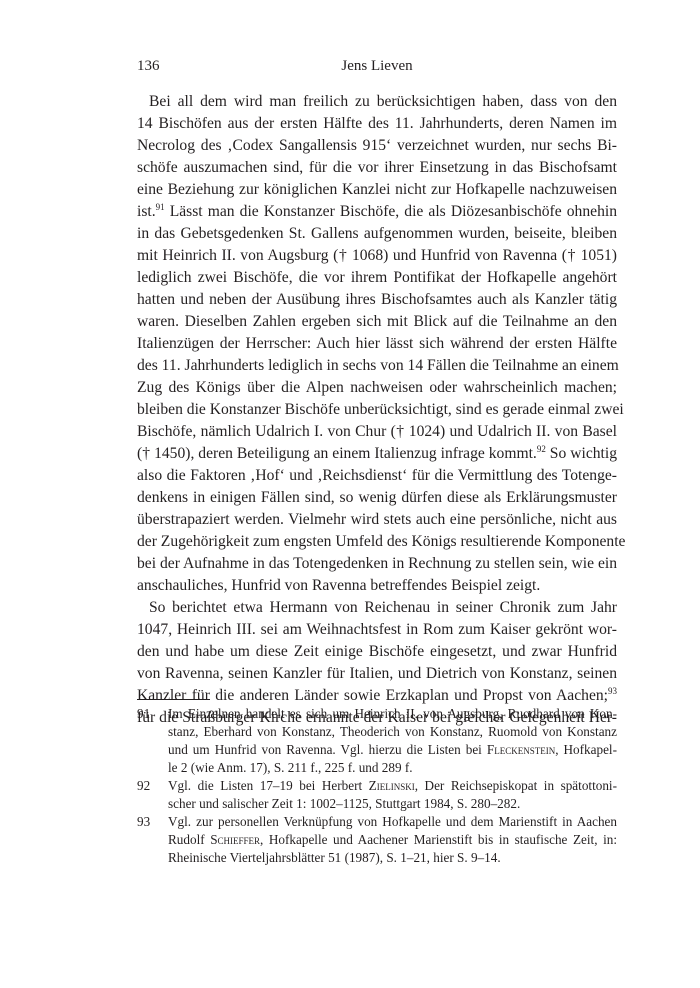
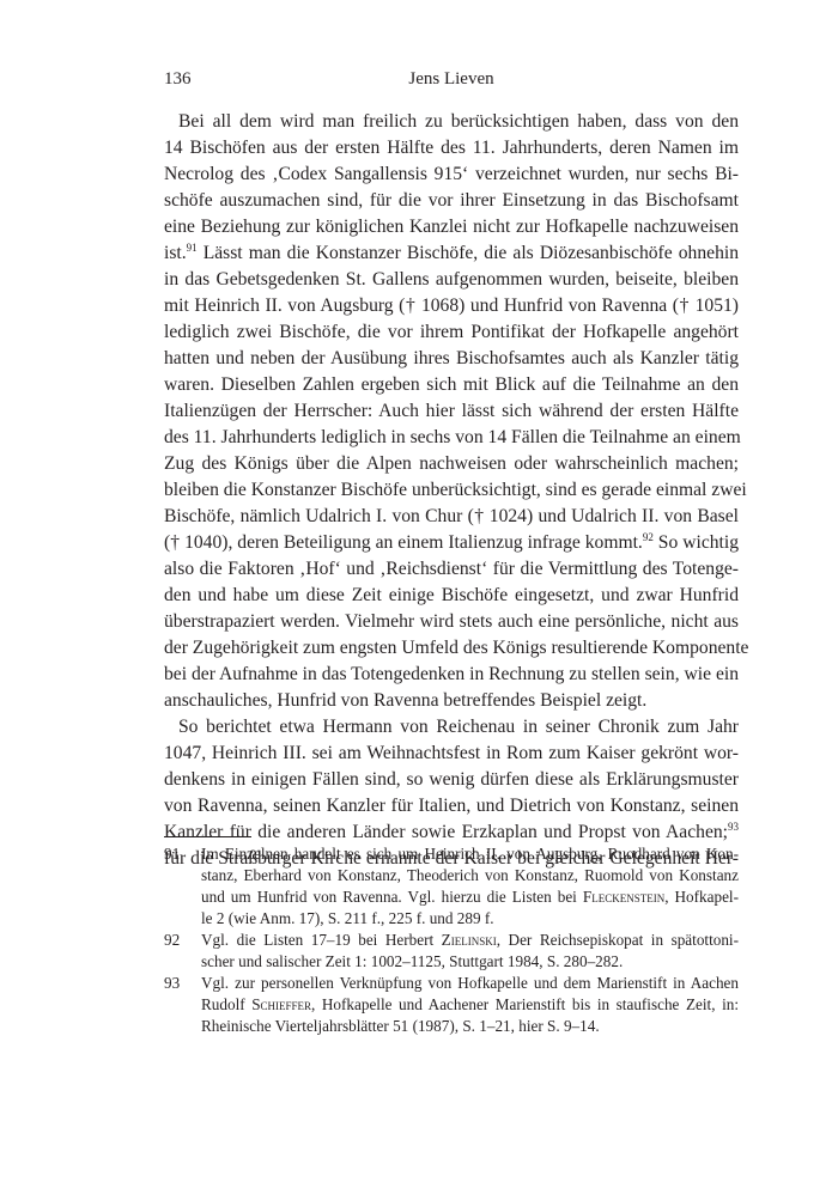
  136
  Jens Lieven
  Bei all dem wird man freilich zu berücksichtigen haben, dass von den
  14 Bischöfen aus der ersten Hälfte des 11. Jahrhunderts, deren Namen im
  Necrolog des ‚Codex Sangallensis 915‘ verzeichnet wurden, nur sechs Bi-
  schöfe auszumachen sind, für die vor ihrer Einsetzung in das Bischofsamt
  eine Beziehung zur königlichen Kanzlei nicht zur Hofkapelle nachzuweisen
  ist.91 Lässt man die Konstanzer Bischöfe, die als Diözesanbischöfe ohnehin
  in das Gebetsgedenken St. Gallens aufgenommen wurden, beiseite, bleiben
  mit Heinrich II. von Augsburg († 1068) und Hunfrid von Ravenna († 1051)
  lediglich zwei Bischöfe, die vor ihrem Pontifikat der Hofkapelle angehört
  hatten und neben der Ausübung ihres Bischofsamtes auch als Kanzler tätig
  waren. Dieselben Zahlen ergeben sich mit Blick auf die Teilnahme an den
  Italienzügen der Herrscher: Auch hier lässt sich während der ersten Hälfte
  des 11. Jahrhunderts lediglich in sechs von 14 Fällen die Teilnahme an einem
  Zug des Königs über die Alpen nachweisen oder wahrscheinlich machen;
  bleiben die Konstanzer Bischöfe unberücksichtigt, sind es gerade einmal zwei
  Bischöfe, nämlich Udalrich I. von Chur († 1024) und Udalrich II. von Basel
- († 1450), deren Beteiligung an einem Italienzug infrage kommt.92 So wichtig
+ († 1040), deren Beteiligung an einem Italienzug infrage kommt.92 So wichtig
  also die Faktoren ‚Hof‘ und ‚Reichsdienst‘ für die Vermittlung des Totenge-
- denkens in einigen Fällen sind, so wenig dürfen diese als Erklärungsmuster
+ den und habe um diese Zeit einige Bischöfe eingesetzt, und zwar Hunfrid
  überstrapaziert werden. Vielmehr wird stets auch eine persönliche, nicht aus
  der Zugehörigkeit zum engsten Umfeld des Königs resultierende Komponente
  bei der Aufnahme in das Totengedenken in Rechnung zu stellen sein, wie ein
  anschauliches, Hunfrid von Ravenna betreffendes Beispiel zeigt.
  So berichtet etwa Hermann von Reichenau in seiner Chronik zum Jahr
  1047, Heinrich III. sei am Weihnachtsfest in Rom zum Kaiser gekrönt wor-
- den und habe um diese Zeit einige Bischöfe eingesetzt, und zwar Hunfrid
+ denkens in einigen Fällen sind, so wenig dürfen diese als Erklärungsmuster
  von Ravenna, seinen Kanzler für Italien, und Dietrich von Konstanz, seinen
  Kanzler für die anderen Länder sowie Erzkaplan und Propst von Aachen;93
  für die Straßburger Kirche ernannte der Kaiser bei gleicher Gelegenheit Her-
  91
  Im Einzelnen handelt es sich um Heinrich II. von Augsburg, Ruodhard von Kon-
  stanz, Eberhard von Konstanz, Theoderich von Konstanz, Ruomold von Konstanz
  und um Hunfrid von Ravenna. Vgl. hierzu die Listen bei Fleckenstein, Hofkapel-
  le 2 (wie Anm. 17), S. 211 f., 225 f. und 289 f.
  92
  Vgl. die Listen 17–19 bei Herbert Zielinski, Der Reichsepiskopat in spätottoni-
  scher und salischer Zeit 1: 1002–1125, Stuttgart 1984, S. 280–282.
  93
  Vgl. zur personellen Verknüpfung von Hofkapelle und dem Marienstift in Aachen
  Rudolf Schieffer, Hofkapelle und Aachener Marienstift bis in staufische Zeit, in:
  Rheinische Vierteljahrsblätter 51 (1987), S. 1–21, hier S. 9–14.
